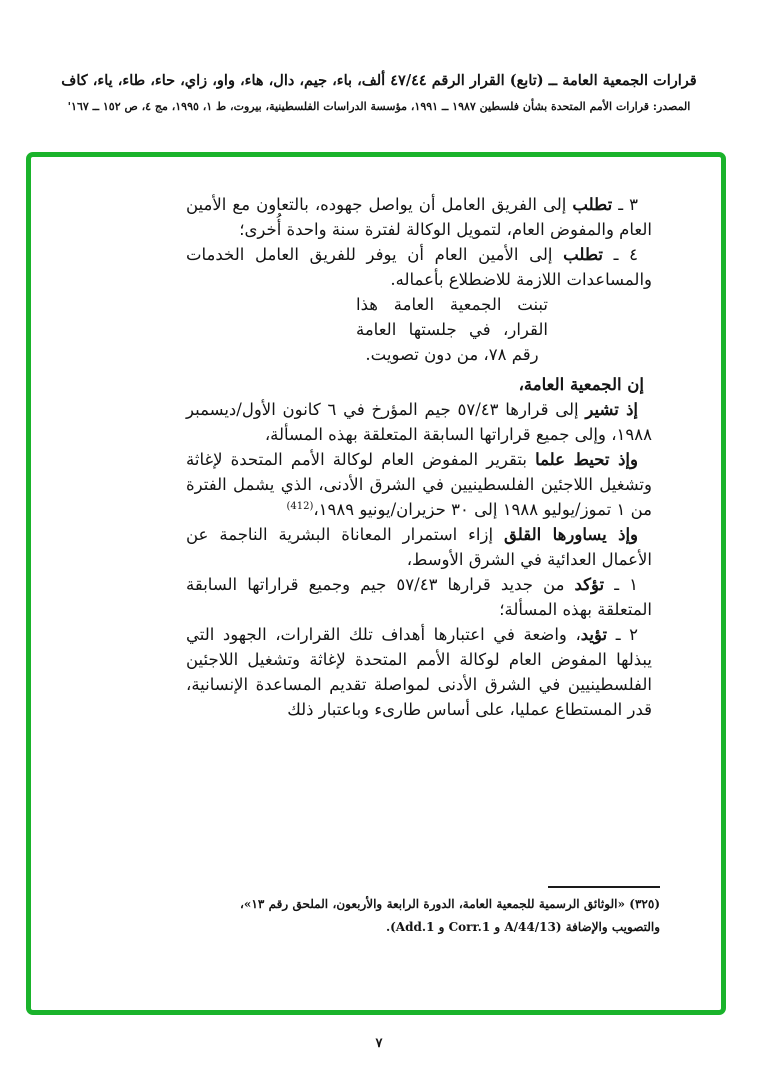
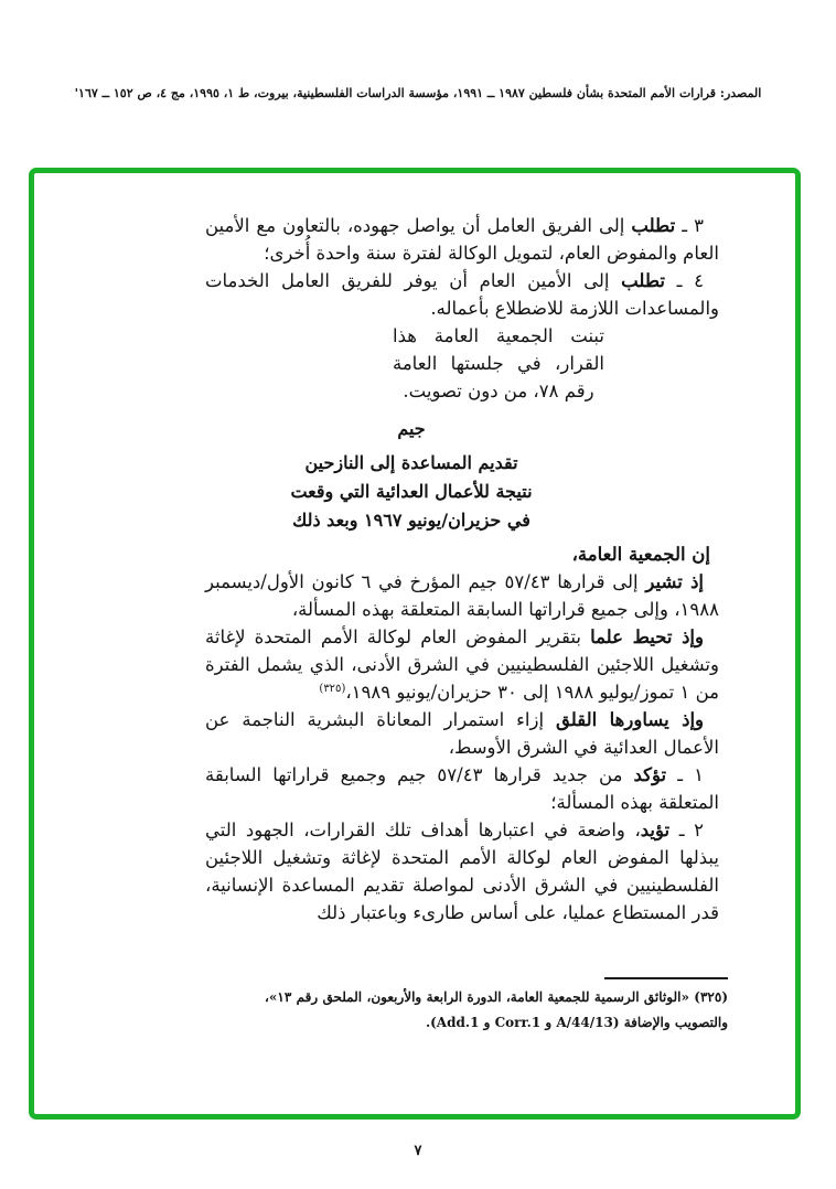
- قرارات الجمعية العامة ــ (تابع) القرار الرقم ٤٧/٤٤ ألف، باء، جيم، دال، هاء، واو، زاي، حاء، طاء، ياء، كاف
  المصدر: قرارات الأمم المتحدة بشأن فلسطين ١٩٨٧ ــ ١٩٩١، مؤسسة الدراسات الفلسطينية، بيروت، ط ١، ١٩٩٥، مج ٤، ص ١٥٢ ــ ١٦٧'
  ٣ ـ تطلب إلى الفريق العامل أن يواصل جهوده، بالتعاون مع الأمين العام والمفوض العام، لتمويل الوكالة لفترة سنة واحدة أُخرى؛
  ٤ ـ تطلب إلى الأمين العام أن يوفر للفريق العامل الخدمات والمساعدات اللازمة للاضطلاع بأعماله.
  تبنت الجمعية العامة هذا القرار، في جلستها العامة رقم ٧٨، من دون تصويت.
+ جيم
+ تقديم المساعدة إلى النازحين
+ نتيجة للأعمال العدائية التي وقعت
+ في حزيران/يونيو ١٩٦٧ وبعد ذلك
  إن الجمعية العامة،
  إذ تشير إلى قرارها ٥٧/٤٣ جيم المؤرخ في ٦ كانون الأول/ديسمبر ١٩٨٨، وإلى جميع قراراتها السابقة المتعلقة بهذه المسألة،
- وإذ تحيط علما بتقرير المفوض العام لوكالة الأمم المتحدة لإغاثة وتشغيل اللاجئين الفلسطينيين في الشرق الأدنى، الذي يشمل الفترة من ١ تموز/يوليو ١٩٨٨ إلى ٣٠ حزيران/يونيو ١٩٨٩،(412)
+ وإذ تحيط علما بتقرير المفوض العام لوكالة الأمم المتحدة لإغاثة وتشغيل اللاجئين الفلسطينيين في الشرق الأدنى، الذي يشمل الفترة من ١ تموز/يوليو ١٩٨٨ إلى ٣٠ حزيران/يونيو ١٩٨٩،(٣٢٥)
  وإذ يساورها القلق إزاء استمرار المعاناة البشرية الناجمة عن الأعمال العدائية في الشرق الأوسط،
  ١ ـ تؤكد من جديد قرارها ٥٧/٤٣ جيم وجميع قراراتها السابقة المتعلقة بهذه المسألة؛
  ٢ ـ تؤيد، واضعة في اعتبارها أهداف تلك القرارات، الجهود التي يبذلها المفوض العام لوكالة الأمم المتحدة لإغاثة وتشغيل اللاجئين الفلسطينيين في الشرق الأدنى لمواصلة تقديم المساعدة الإنسانية، قدر المستطاع عمليا، على أساس طارىء وباعتبار ذلك
  (٣٢٥) «الوثائق الرسمية للجمعية العامة، الدورة الرابعة والأربعون، الملحق رقم ١٣»، والتصويب والإضافة (A/44/13 و Corr.1 و Add.1).
  ٧
